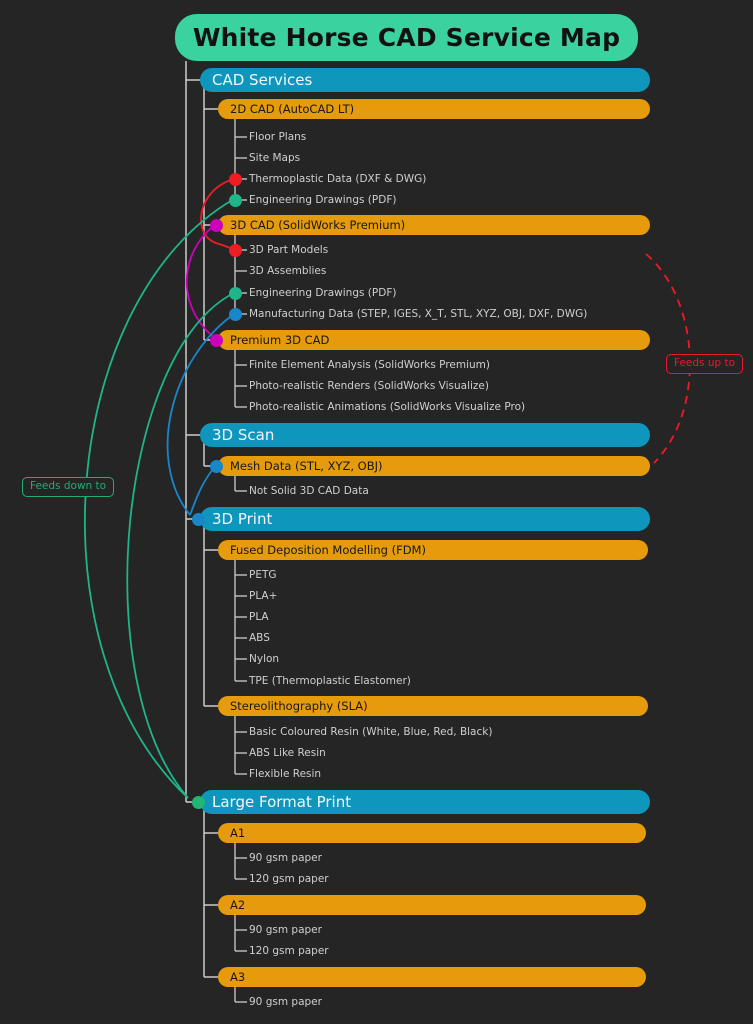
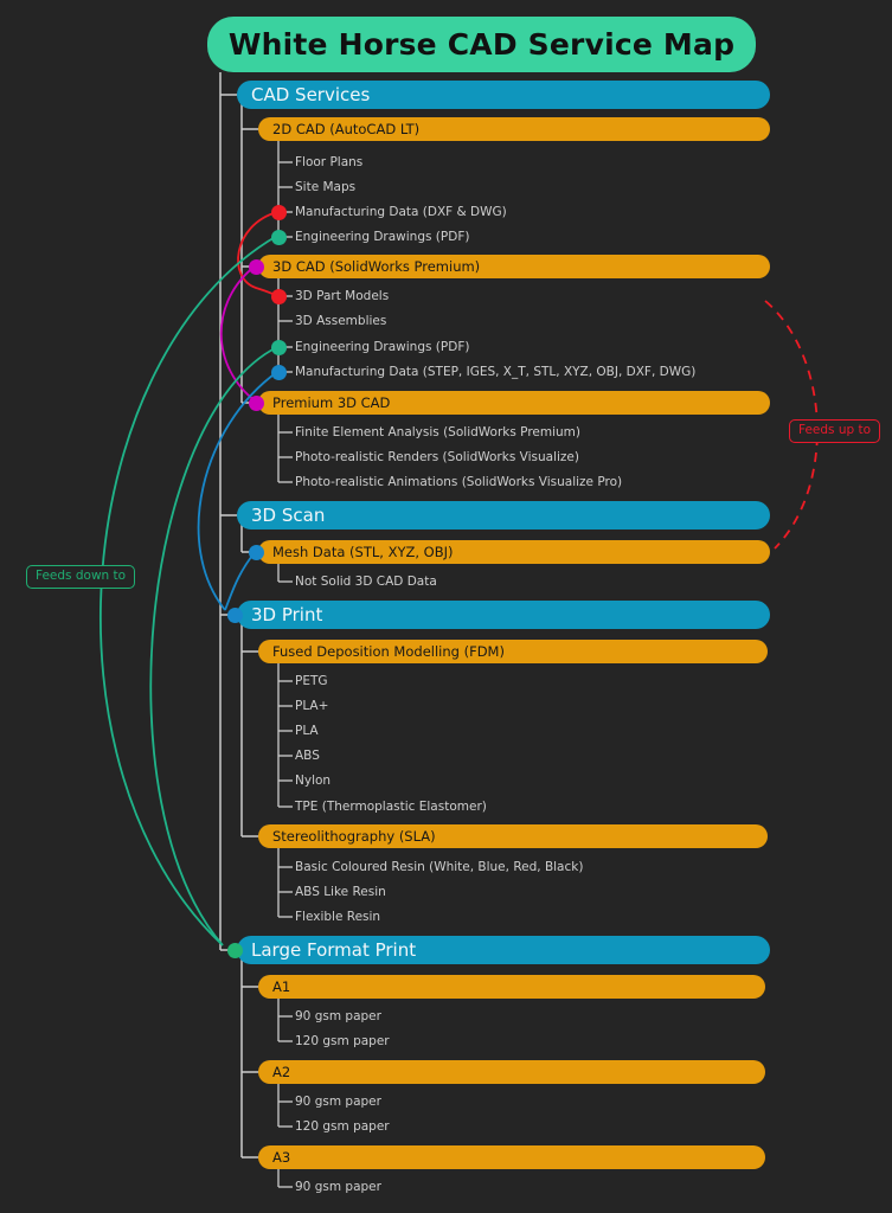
  White Horse CAD Service Map
  CAD Services
  2D CAD (AutoCAD LT)
  Floor Plans
  Site Maps
- Thermoplastic Data (DXF & DWG)
+ Manufacturing Data (DXF & DWG)
  Engineering Drawings (PDF)
  3D CAD (SolidWorks Premium)
  3D Part Models
  3D Assemblies
  Engineering Drawings (PDF)
  Manufacturing Data (STEP, IGES, X_T, STL, XYZ, OBJ, DXF, DWG)
  Premium 3D CAD
  Finite Element Analysis (SolidWorks Premium)
  Photo-realistic Renders (SolidWorks Visualize)
  Photo-realistic Animations (SolidWorks Visualize Pro)
  3D Scan
  Mesh Data (STL, XYZ, OBJ)
  Not Solid 3D CAD Data
  3D Print
  Fused Deposition Modelling (FDM)
  PETG
  PLA+
  PLA
  ABS
  Nylon
  TPE (Thermoplastic Elastomer)
  Stereolithography (SLA)
  Basic Coloured Resin (White, Blue, Red, Black)
  ABS Like Resin
  Flexible Resin
  Large Format Print
  A1
  90 gsm paper
  120 gsm paper
  A2
  90 gsm paper
  120 gsm paper
  A3
  90 gsm paper
  Feeds up to
  Feeds down to
